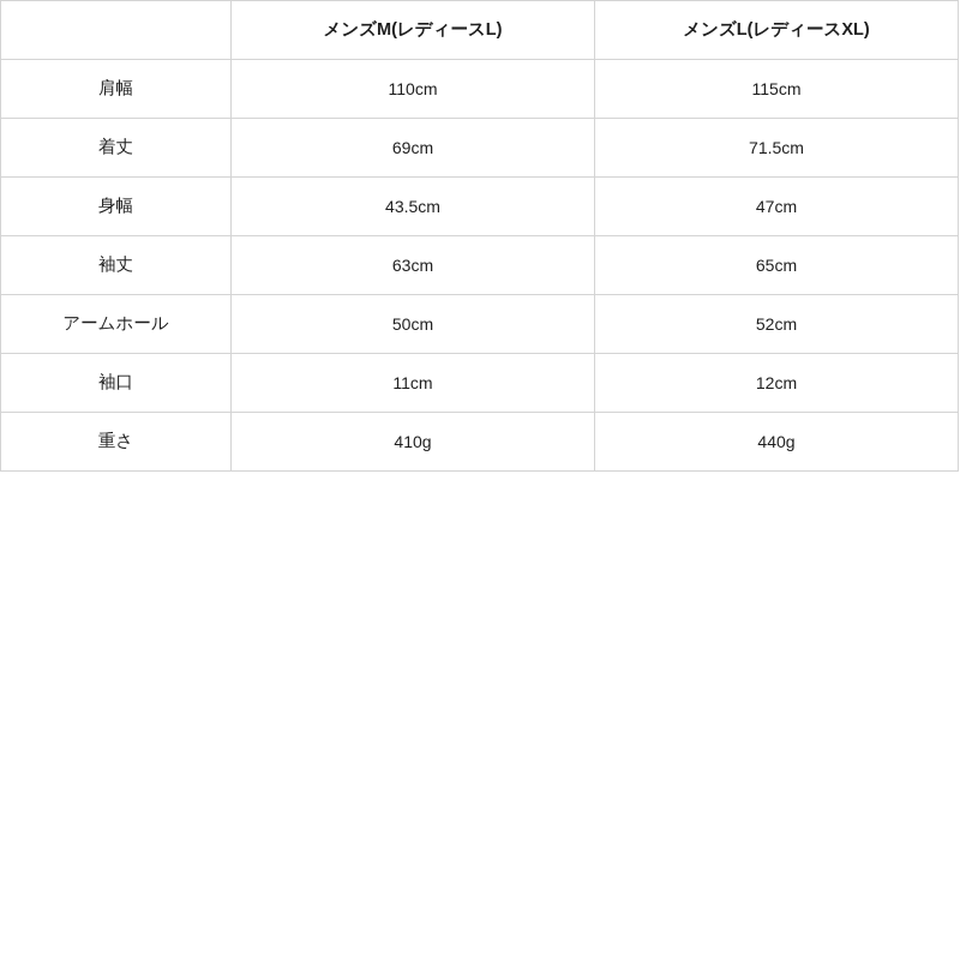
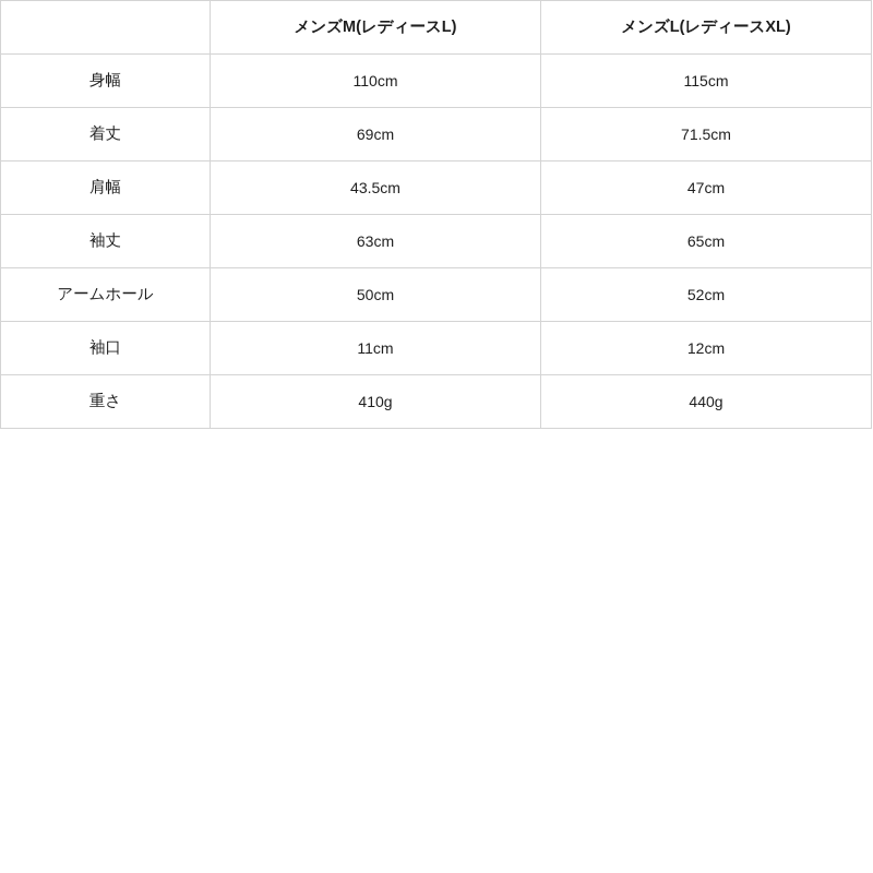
  	メンズM(レディースL)	メンズL(レディースXL)
- 肩幅	110cm	115cm
+ 身幅	110cm	115cm
  着丈	69cm	71.5cm
- 身幅	43.5cm	47cm
+ 肩幅	43.5cm	47cm
  袖丈	63cm	65cm
  アームホール	50cm	52cm
  袖口	11cm	12cm
  重さ	410g	440g
